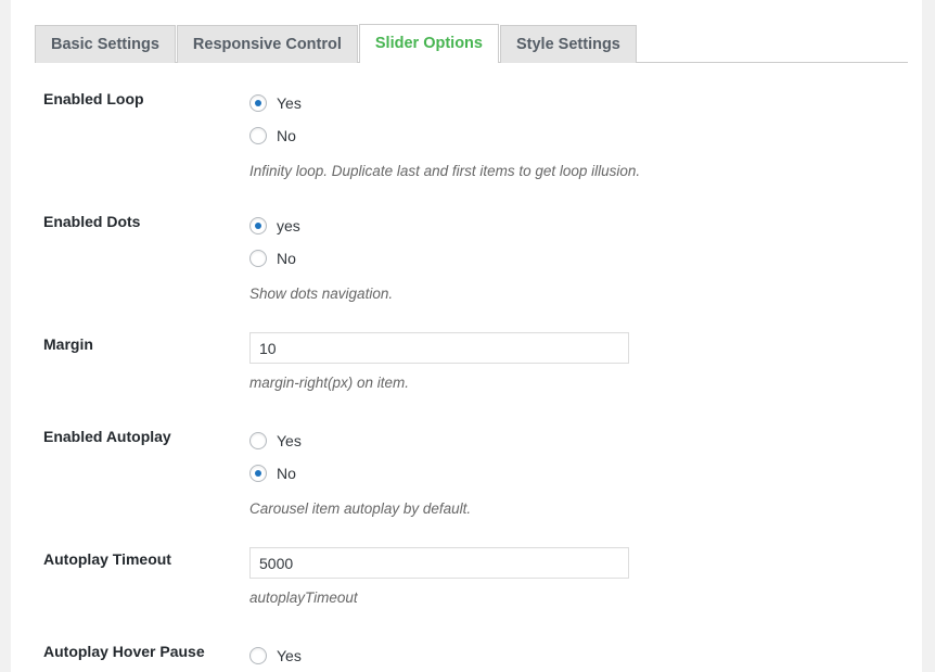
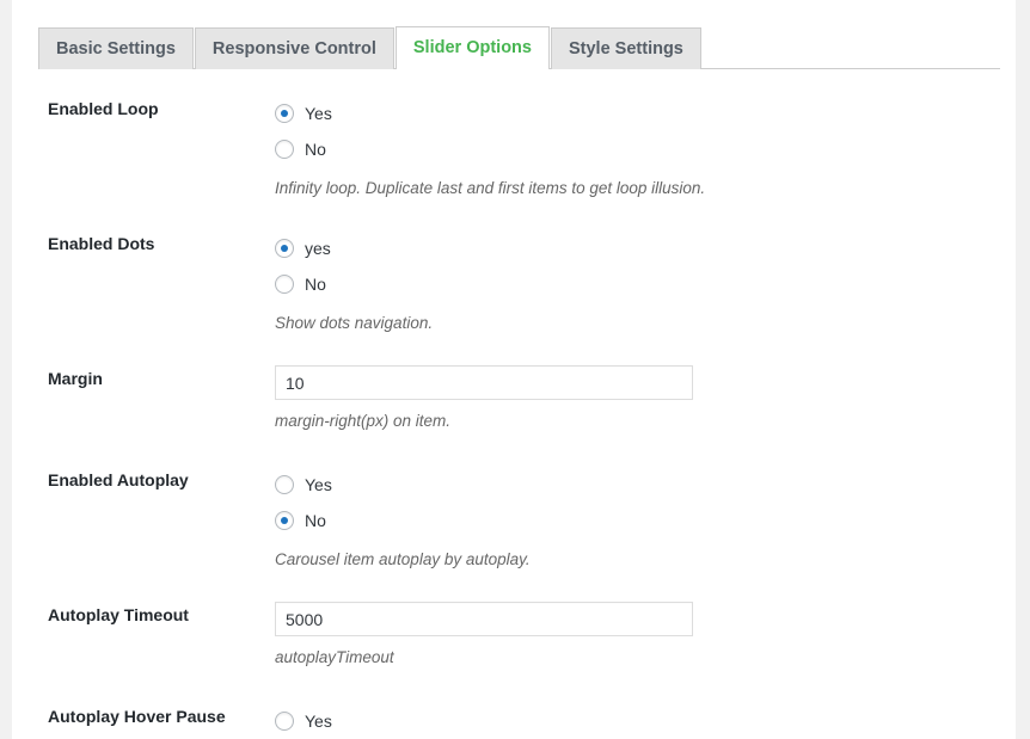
  Basic Settings
  Responsive Control
  Slider Options
  Style Settings
  Enabled Loop
  Yes
  No
  Infinity loop. Duplicate last and first items to get loop illusion.
  Enabled Dots
  yes
  No
  Show dots navigation.
  Margin
  10
  margin-right(px) on item.
  Enabled Autoplay
  Yes
  No
- Carousel item autoplay by default.
+ Carousel item autoplay by autoplay.
  Autoplay Timeout
  5000
  autoplayTimeout
  Autoplay Hover Pause
  Yes
